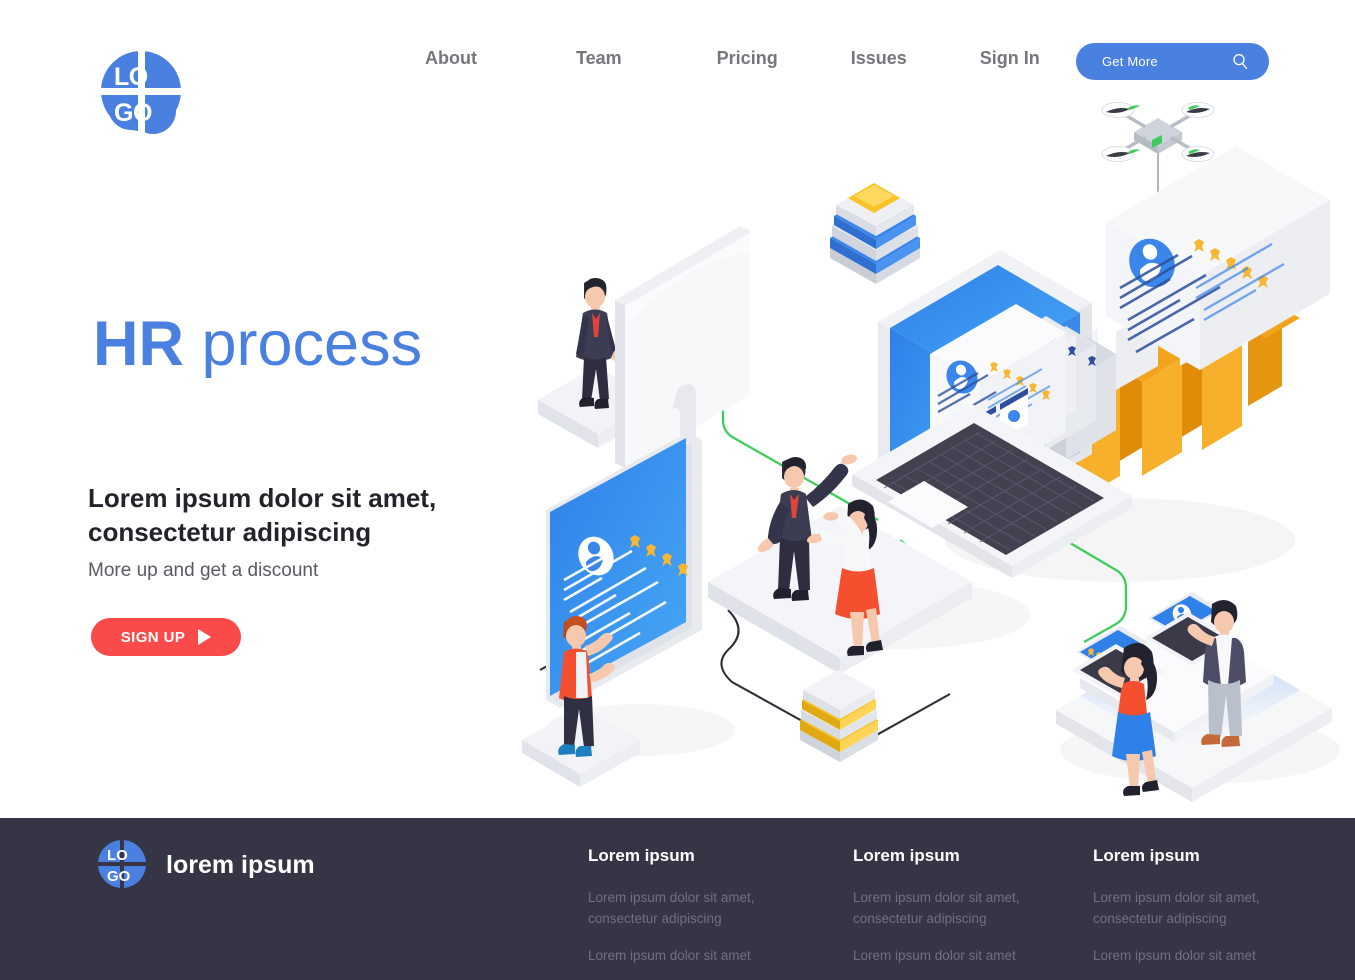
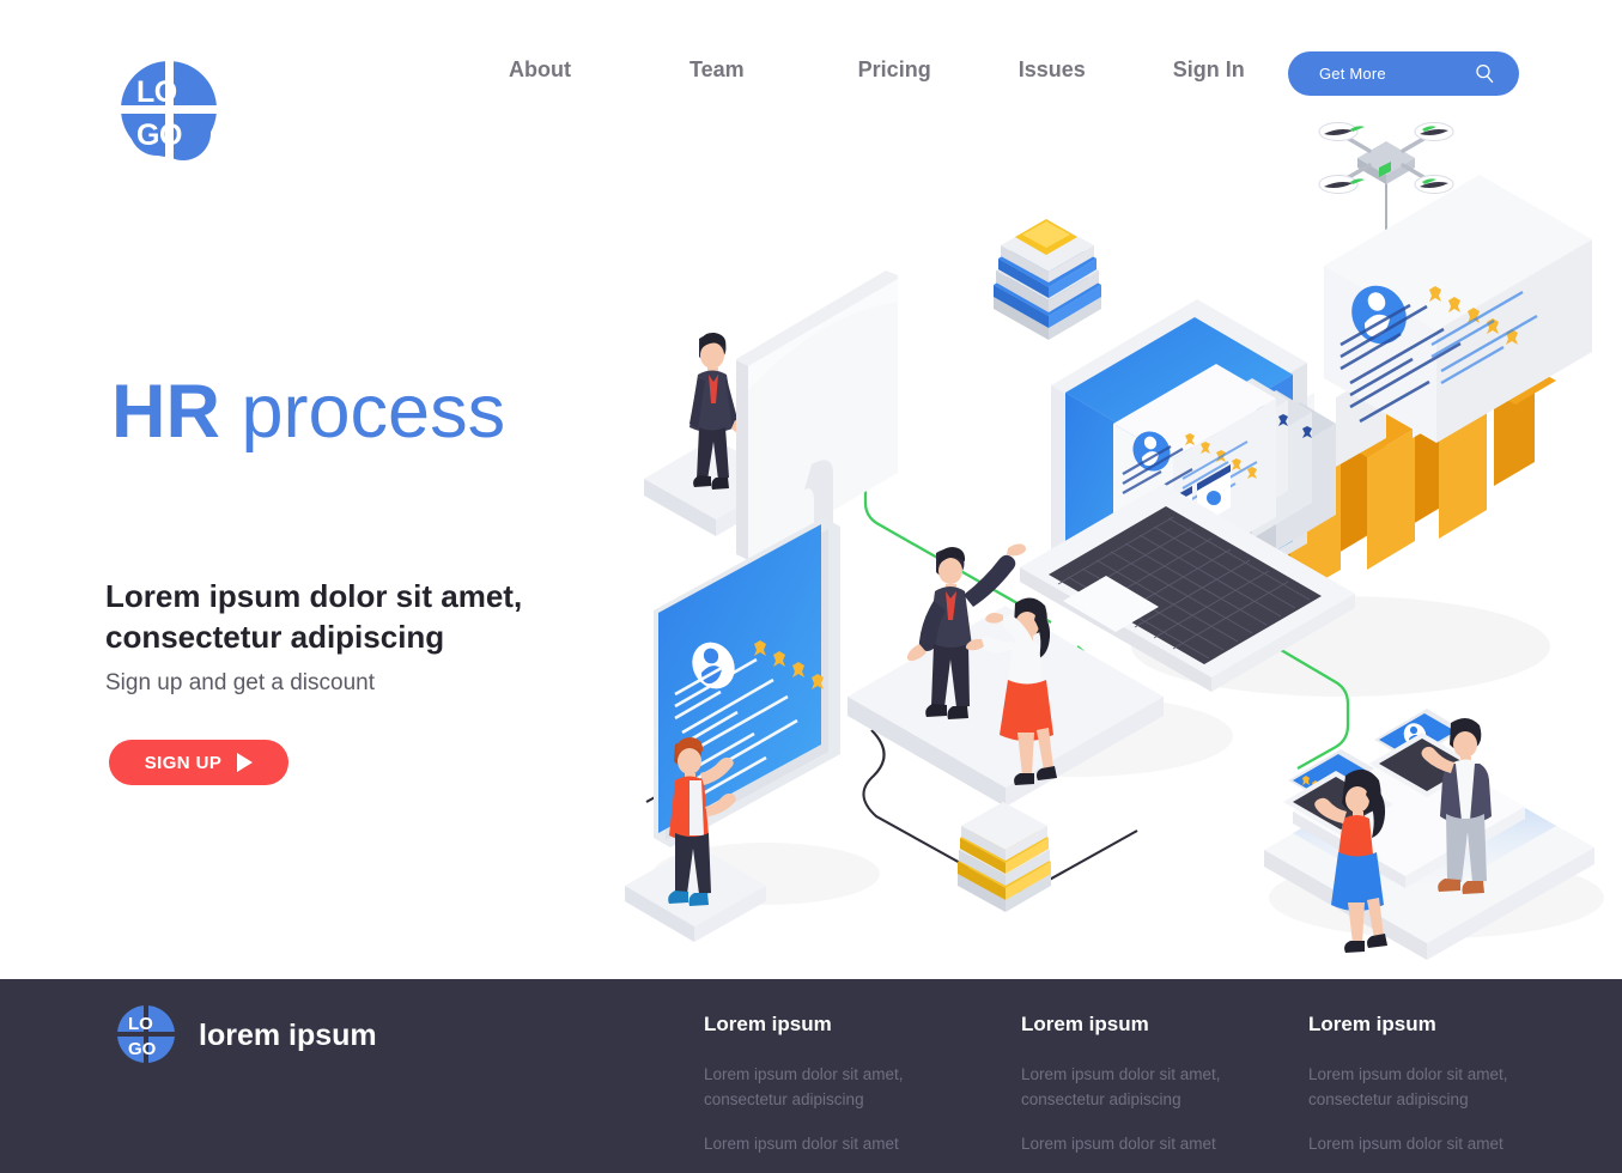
  LO
  GO
  About
  Team
  Pricing
  Issues
  Sign In
  Get More
  HR process
  Lorem ipsum dolor sit amet, consectetur adipiscing
- More up and get a discount
+ Sign up and get a discount
  SIGN UP
  LO
  GO
  lorem ipsum
  Lorem ipsum
  Lorem ipsum dolor sit amet, consectetur adipiscing
  Lorem ipsum dolor sit amet
  Lorem ipsum
  Lorem ipsum dolor sit amet, consectetur adipiscing
  Lorem ipsum dolor sit amet
  Lorem ipsum
  Lorem ipsum dolor sit amet, consectetur adipiscing
  Lorem ipsum dolor sit amet
